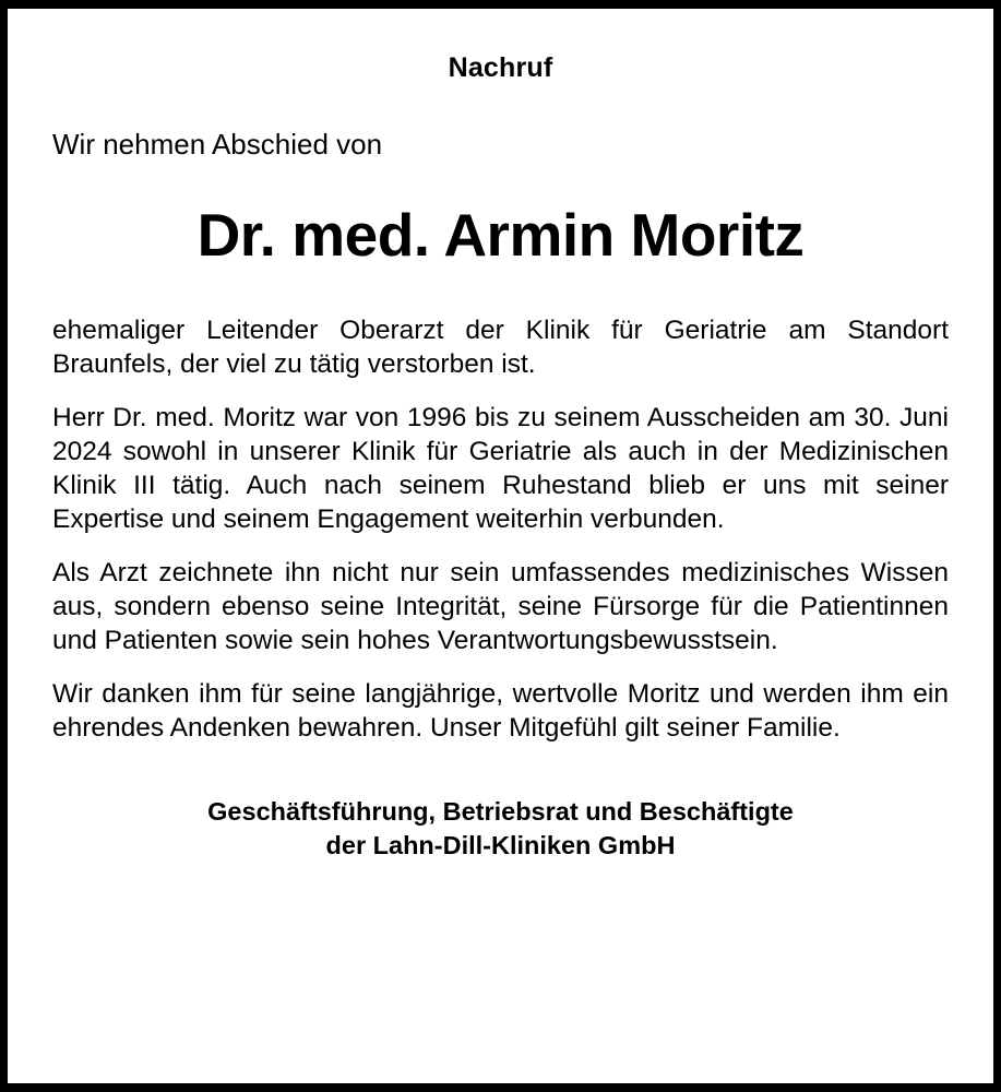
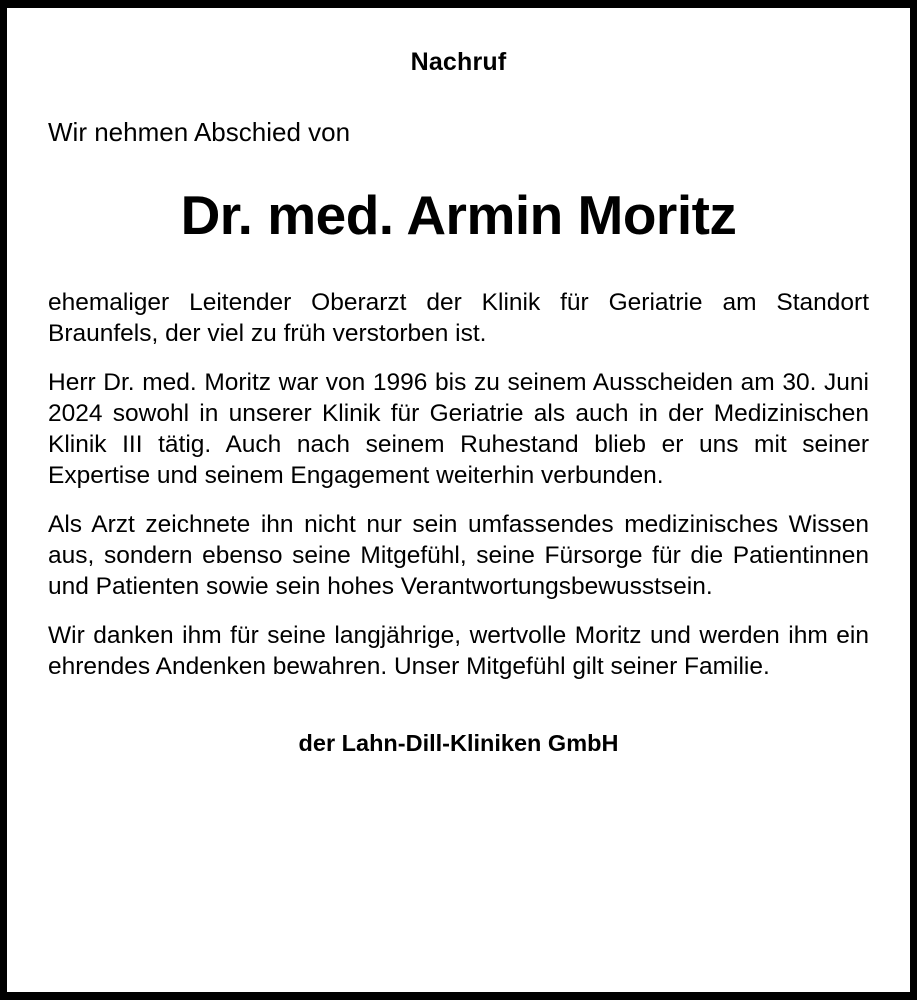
  Nachruf
  Wir nehmen Abschied von
  Dr. med. Armin Moritz
- ehemaliger Leitender Oberarzt der Klinik für Geriatrie am Standort Braunfels, der viel zu tätig verstorben ist.
+ ehemaliger Leitender Oberarzt der Klinik für Geriatrie am Standort Braunfels, der viel zu früh verstorben ist.
  Herr Dr. med. Moritz war von 1996 bis zu seinem Ausscheiden am 30. Juni 2024 sowohl in unserer Klinik für Geriatrie als auch in der Medizinischen Klinik III tätig. Auch nach seinem Ruhestand blieb er uns mit seiner Expertise und seinem Engagement weiterhin verbunden.
- Als Arzt zeichnete ihn nicht nur sein umfassendes medizinisches Wissen aus, sondern ebenso seine Integrität, seine Fürsorge für die Patientinnen und Patienten sowie sein hohes Verantwortungsbewusstsein.
+ Als Arzt zeichnete ihn nicht nur sein umfassendes medizinisches Wissen aus, sondern ebenso seine Mitgefühl, seine Fürsorge für die Patientinnen und Patienten sowie sein hohes Verantwortungsbewusstsein.
  Wir danken ihm für seine langjährige, wertvolle Moritz und werden ihm ein ehrendes Andenken bewahren. Unser Mitgefühl gilt seiner Familie.
- Geschäftsführung, Betriebsrat und Beschäftigte
  der Lahn-Dill-Kliniken GmbH
